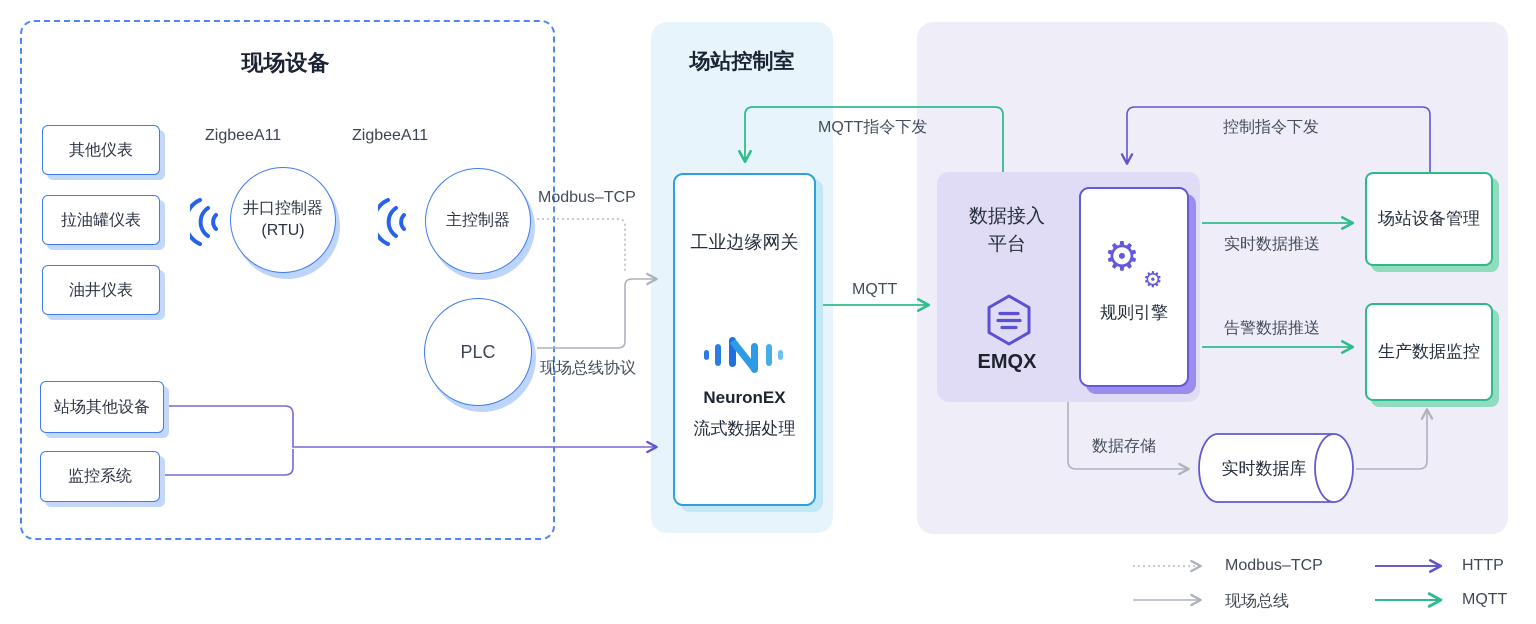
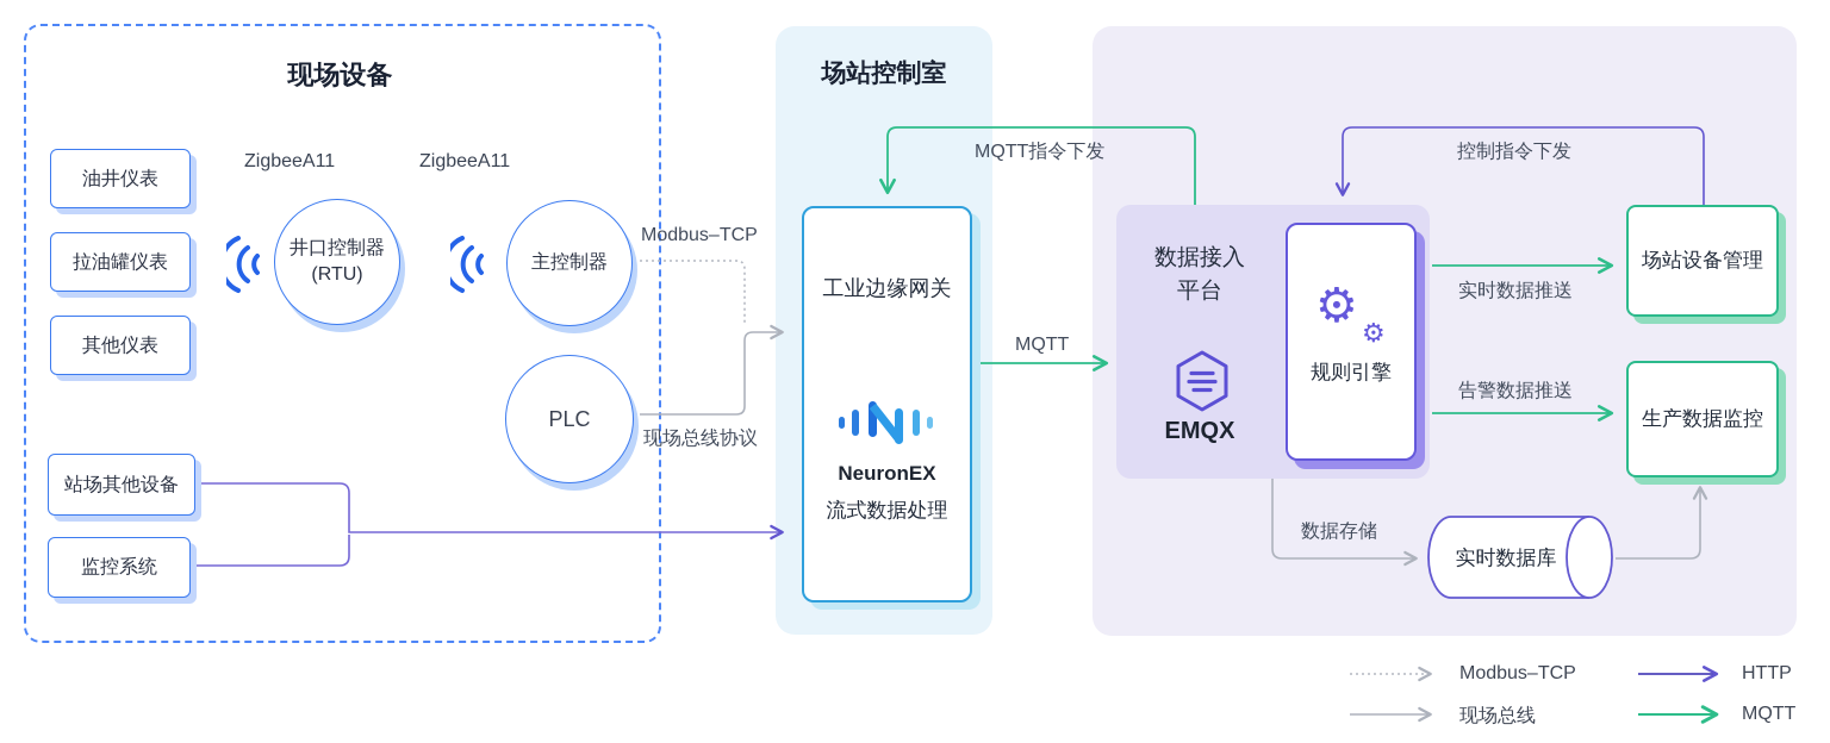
  现场设备
  场站控制室
- 其他仪表
+ 油井仪表
  拉油罐仪表
- 油井仪表
+ 其他仪表
  站场其他设备
  监控系统
  ZigbeeA11
  ZigbeeA11
  井口控制器
  (RTU)
  主控制器
  PLC
  Modbus–TCP
  现场总线协议
  MQTT
  MQTT指令下发
  控制指令下发
  实时数据推送
  告警数据推送
  数据存储
  工业边缘网关
  NeuronEX
  流式数据处理
  数据接入
  平台
  EMQX
  ⚙
  ⚙
  规则引擎
  场站设备管理
  生产数据监控
  实时数据库
  Modbus–TCP
  现场总线
  HTTP
  MQTT
